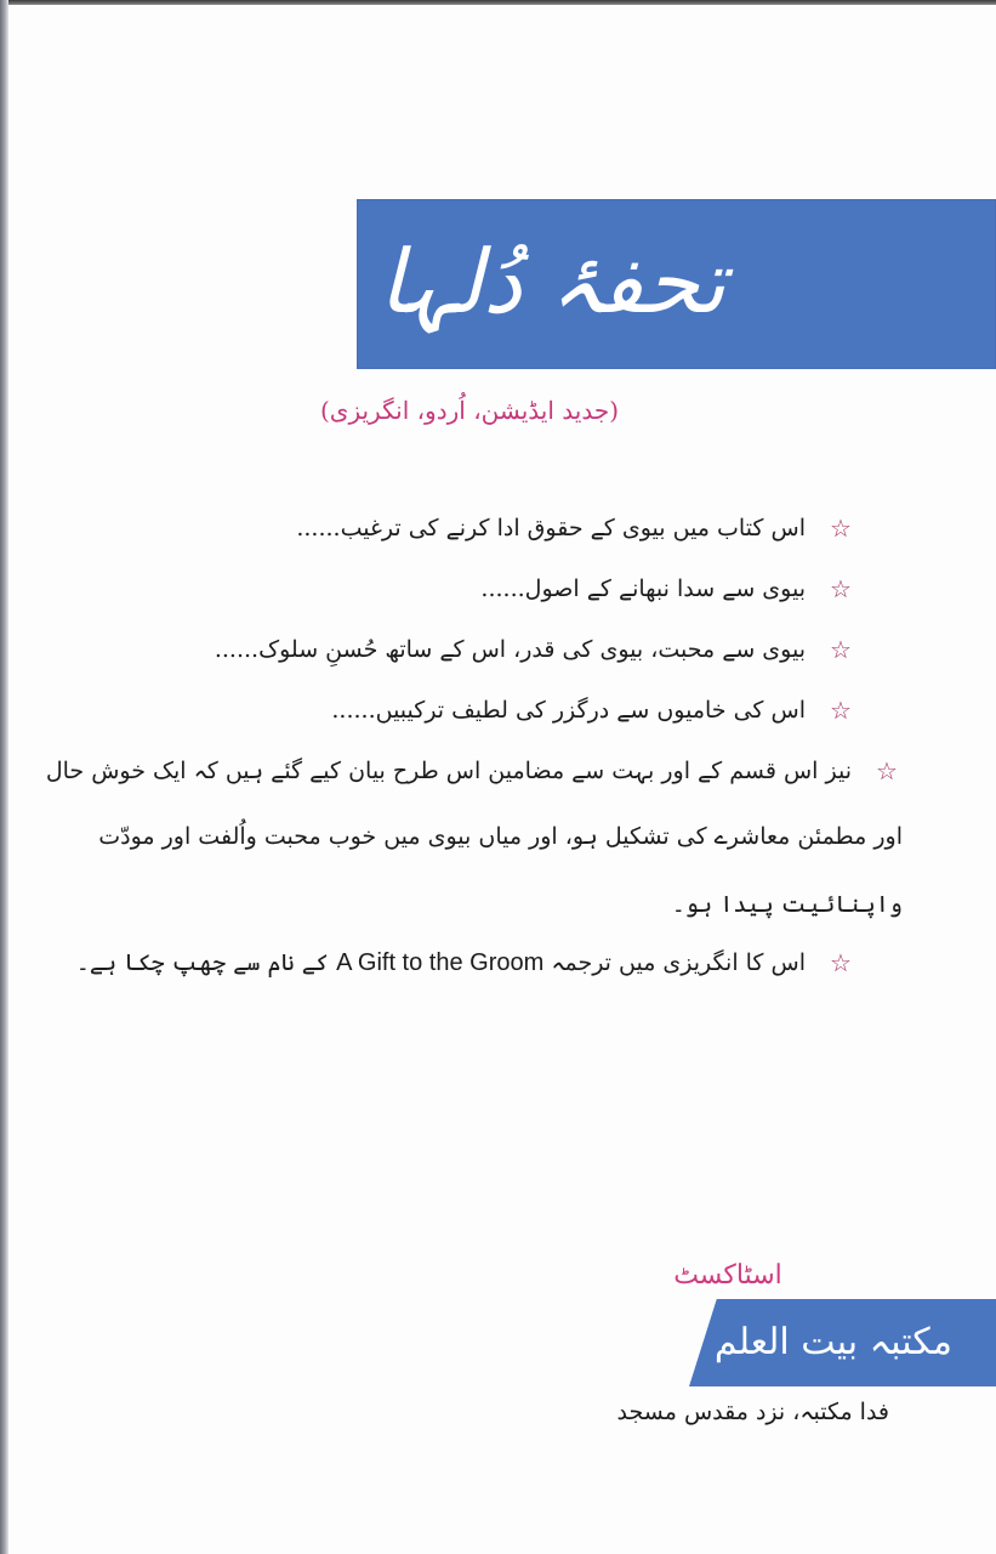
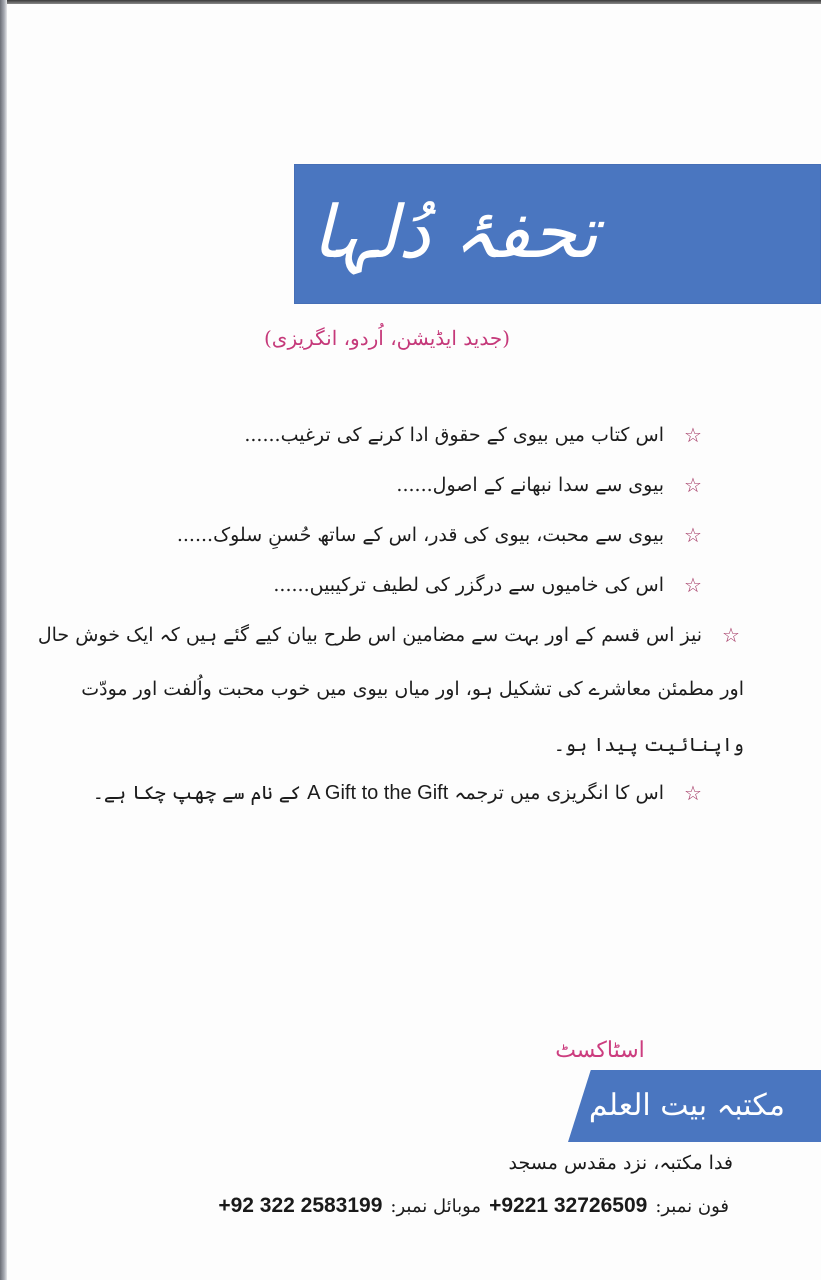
  تحفۂ دُلہا
  (جدید ایڈیشن، اُردو، انگریزی)
  ☆
  اس کتاب میں بیوی کے حقوق ادا کرنے کی ترغیب......
  ☆
  بیوی سے سدا نبھانے کے اصول......
  ☆
  بیوی سے محبت، بیوی کی قدر، اس کے ساتھ حُسنِ سلوک......
  ☆
  اس کی خامیوں سے درگزر کی لطیف ترکیبیں......
  ☆
  نیز اس قسم کے اور بہت سے مضامین اس طرح بیان کیے گئے ہیں کہ ایک خوش حال
  اور مطمئن معاشرے کی تشکیل ہو، اور میاں بیوی میں خوب محبت واُلفت اور مودّت
  واپنائیت پیدا ہو۔
  ☆
- اس کا انگریزی میں ترجمہ A Gift to the Groom کے نام سے چھپ چکا ہے۔
+ اس کا انگریزی میں ترجمہ A Gift to the Gift کے نام سے چھپ چکا ہے۔
  اسٹاکسٹ
  مکتبہ بیت العلم
  فدا مکتبہ، نزد مقدس مسجد
+ فون نمبر:
+ +9221 32726509
+ موبائل نمبر:
+ +92 322 2583199
